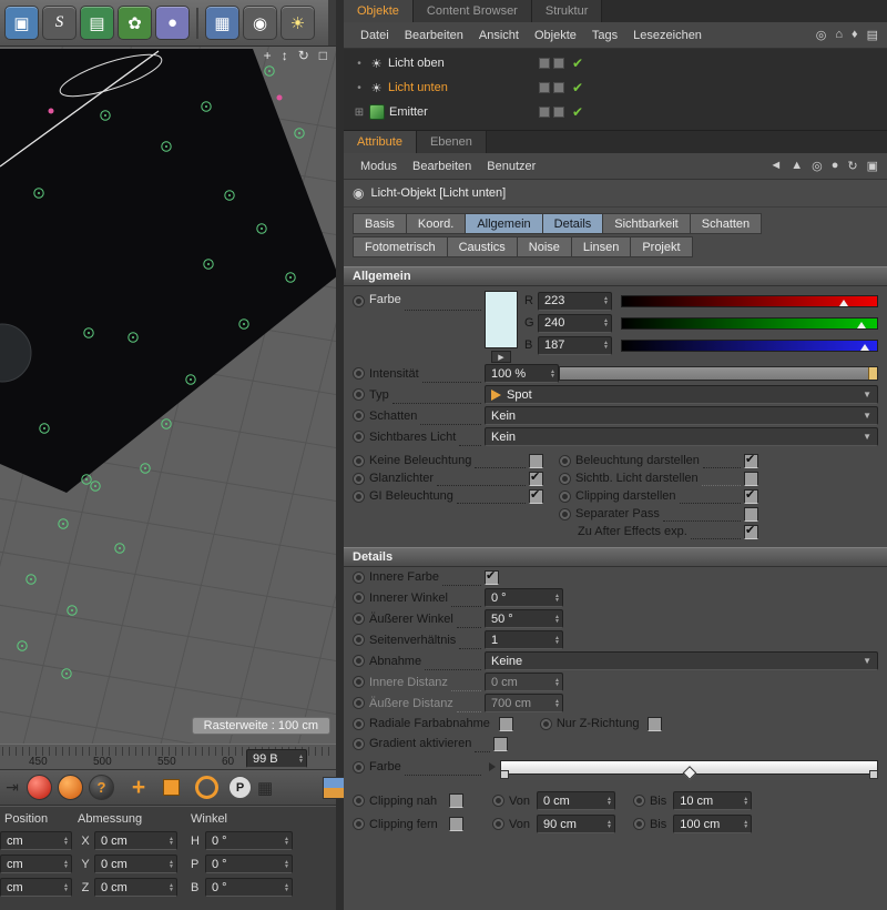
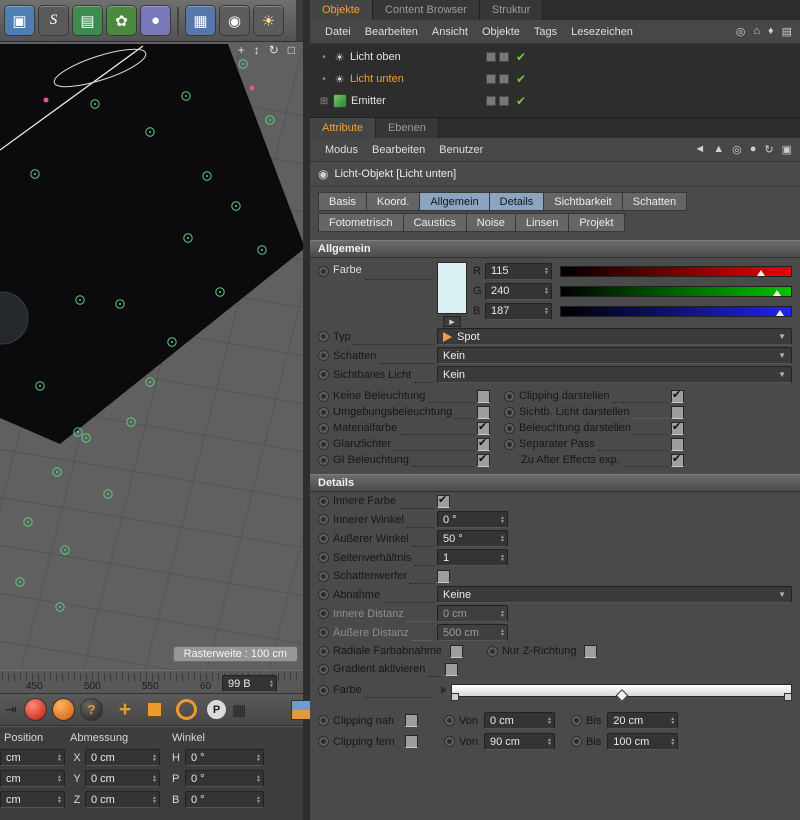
  ▣
  S
  ▤
  ✿
  ●
  ▦
  ◉
  ☀
  +
  ↕
  ↻
  □
  Rasterweite : 100 cm
  450
  500
  550
  60
  99 B
  ⇥
  ?
  +
  P
  ▦
  Position
  Abmessung
  Winkel
  cm
  X
  0 cm
  H
  0 °
  cm
  Y
  0 cm
  P
  0 °
  cm
  Z
  0 cm
  B
  0 °
  Objekte
  Content Browser
  Struktur
  Datei
  Bearbeiten
  Ansicht
  Objekte
  Tags
  Lesezeichen
  ◎
  ⌂
  ♦
  ▤
  •
  ☀
  Licht oben
  ✔
  •
  ☀
  Licht unten
  ✔
  ⊞
  Emitter
  ✔
  Attribute
  Ebenen
  Modus
  Bearbeiten
  Benutzer
  ◄
  ▲
  ◎
  ●
  ↻
  ▣
  ◉
  Licht-Objekt [Licht unten]
  Basis
  Koord.
  Allgemein
  Details
  Sichtbarkeit
  Schatten
  Fotometrisch
  Caustics
  Noise
  Linsen
  Projekt
  Allgemein
  Farbe
  R
- 223
+ 115
  G
  240
  B
  187
- Intensität
- 100 %
  Typ
  Spot
  ▼
  Schatten
  Kein
  ▼
  Sichtbares Licht
  Kein
  ▼
  Keine Beleuchtung
+ Umgebungsbeleuchtung
+ Materialfarbe
  Glanzlichter
  GI Beleuchtung
- Beleuchtung darstellen
+ Clipping darstellen
  Sichtb. Licht darstellen
- Clipping darstellen
+ Beleuchtung darstellen
  Separater Pass
  Zu After Effects exp.
  Details
  Innere Farbe
  Innerer Winkel
  0 °
  Äußerer Winkel
  50 °
  Seitenverhältnis
  1
+ Schattenwerfer
  Abnahme
  Keine
  ▼
  Innere Distanz
  0 cm
  Äußere Distanz
- 700 cm
+ 500 cm
  Radiale Farbabnahme
  Nur Z-Richtung
  Gradient aktivieren
  Farbe
  Clipping nah
  Von
  0 cm
  Bis
- 10 cm
+ 20 cm
  Clipping fern
  Von
  90 cm
  Bis
  100 cm
